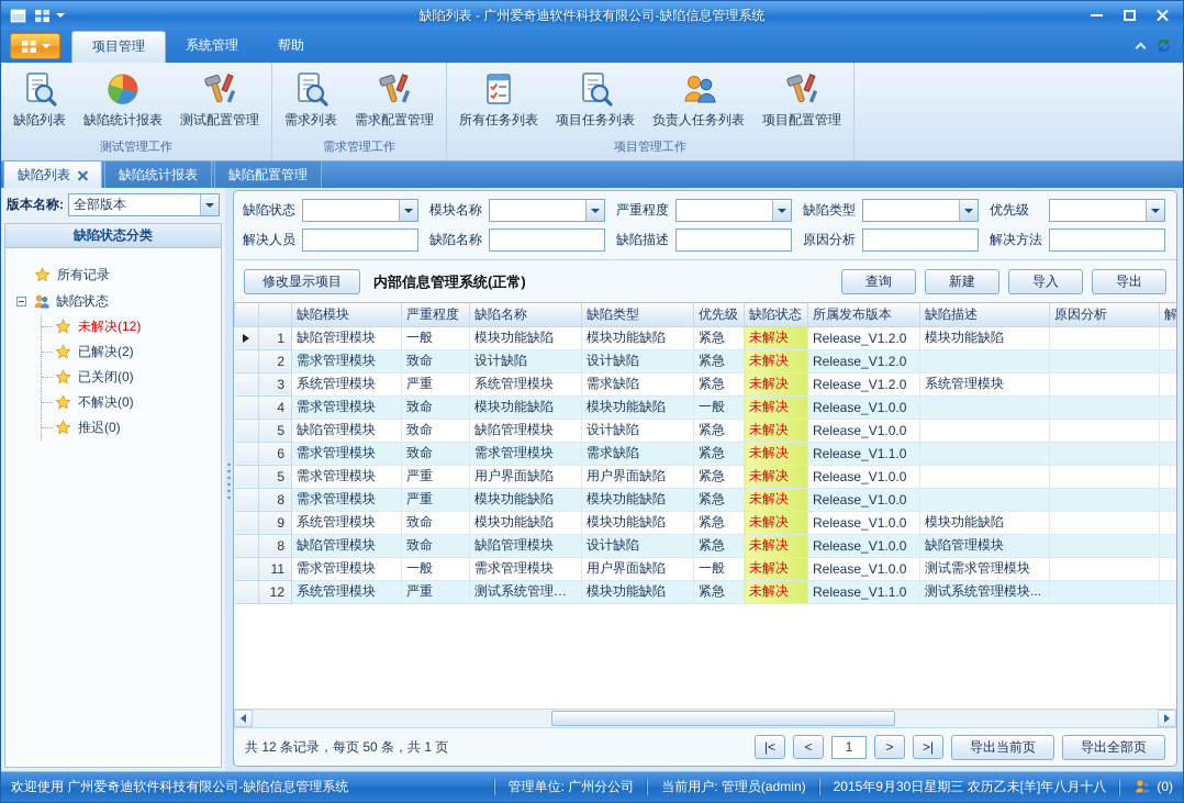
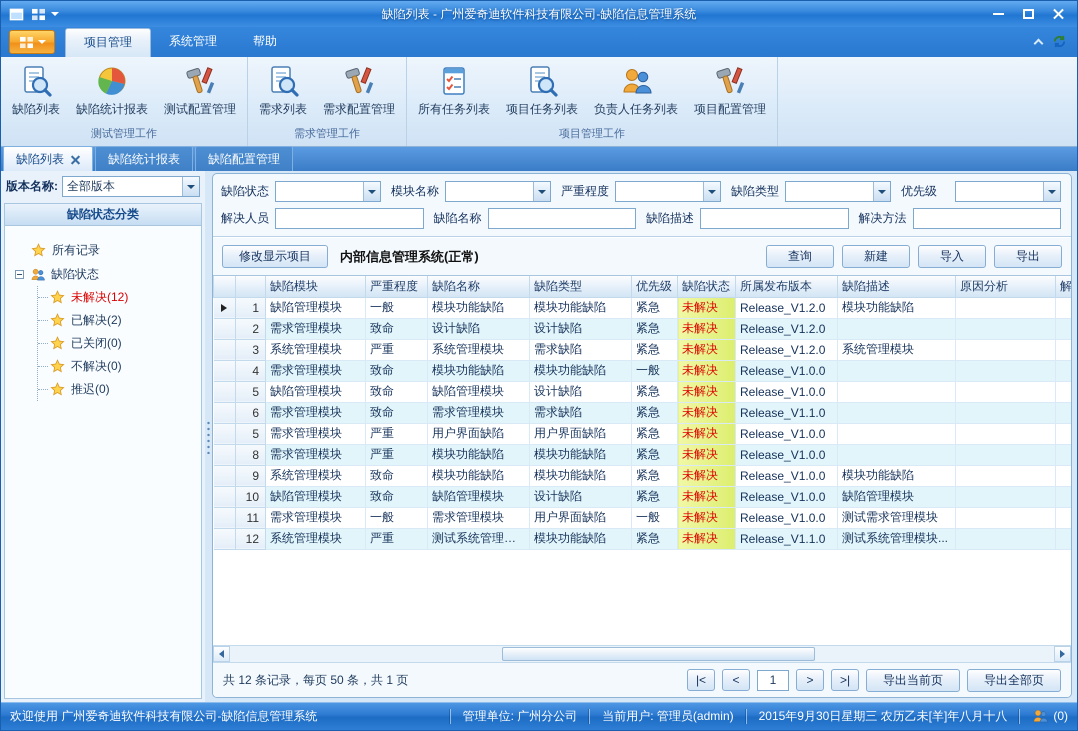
  缺陷列表 - 广州爱奇迪软件科技有限公司-缺陷信息管理系统
  项目管理
  系统管理
  帮助
  缺陷列表
  缺陷统计报表
  测试配置管理
  测试管理工作
  需求列表
  需求配置管理
  需求管理工作
  所有任务列表
  项目任务列表
  负责人任务列表
  项目配置管理
  项目管理工作
  缺陷列表
  缺陷统计报表
  缺陷配置管理
  版本名称:
  全部版本
  缺陷状态分类
  所有记录
  缺陷状态
  未解决(12)
  已解决(2)
  已关闭(0)
  不解决(0)
  推迟(0)
  缺陷状态
  模块名称
  严重程度
  缺陷类型
  优先级
  解决人员
  缺陷名称
  缺陷描述
- 原因分析
  解决方法
  修改显示项目
  内部信息管理系统(正常)
  查询
  新建
  导入
  导出
  		缺陷模块	严重程度	缺陷名称	缺陷类型	优先级	缺陷状态	所属发布版本	缺陷描述	原因分析	解
  	1	缺陷管理模块	一般	模块功能缺陷	模块功能缺陷	紧急	未解决	Release_V1.2.0	模块功能缺陷
  	2	需求管理模块	致命	设计缺陷	设计缺陷	紧急	未解决	Release_V1.2.0
  	3	系统管理模块	严重	系统管理模块	需求缺陷	紧急	未解决	Release_V1.2.0	系统管理模块
  	4	需求管理模块	致命	模块功能缺陷	模块功能缺陷	一般	未解决	Release_V1.0.0
  	5	缺陷管理模块	致命	缺陷管理模块	设计缺陷	紧急	未解决	Release_V1.0.0
  	6	需求管理模块	致命	需求管理模块	需求缺陷	紧急	未解决	Release_V1.1.0
  	5	需求管理模块	严重	用户界面缺陷	用户界面缺陷	紧急	未解决	Release_V1.0.0
  	8	需求管理模块	严重	模块功能缺陷	模块功能缺陷	紧急	未解决	Release_V1.0.0
  	9	系统管理模块	致命	模块功能缺陷	模块功能缺陷	紧急	未解决	Release_V1.0.0	模块功能缺陷
- 	8	缺陷管理模块	致命	缺陷管理模块	设计缺陷	紧急	未解决	Release_V1.0.0	缺陷管理模块
+ 	10	缺陷管理模块	致命	缺陷管理模块	设计缺陷	紧急	未解决	Release_V1.0.0	缺陷管理模块
  	11	需求管理模块	一般	需求管理模块	用户界面缺陷	一般	未解决	Release_V1.0.0	测试需求管理模块
  	12	系统管理模块	严重	测试系统管理模...	模块功能缺陷	紧急	未解决	Release_V1.1.0	测试系统管理模块...
  共 12 条记录，每页 50 条，共 1 页
  |<
  <
  1
  >
  >|
  导出当前页
  导出全部页
  欢迎使用 广州爱奇迪软件科技有限公司-缺陷信息管理系统
  管理单位: 广州分公司
  当前用户: 管理员(admin)
  2015年9月30日星期三 农历乙未[羊]年八月十八
  (0)
